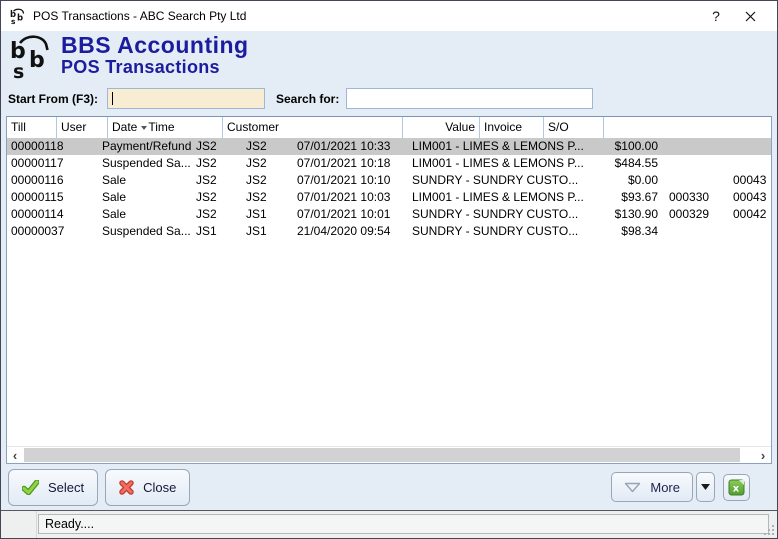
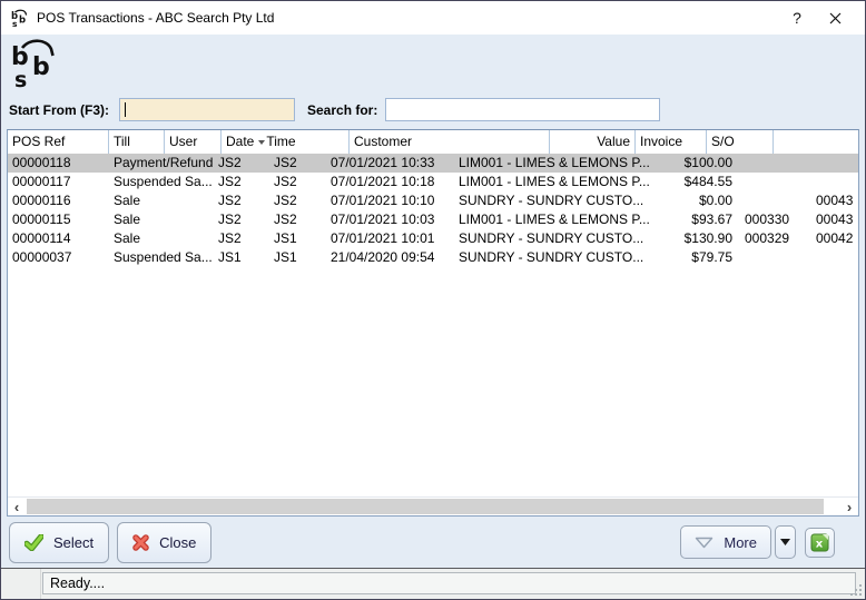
  b
  b
  s
  POS Transactions - ABC Search Pty Ltd
  ?
  b
  b
  s
- BBS Accounting
- POS Transactions
  Start From (F3):
  Search for:
+ POS Ref
  Till
  User
  Date Time
  Customer
  Value
  Invoice
  S/O
  00000118
  Payment/Refund
  JS2
  JS2
  07/01/2021 10:33
  LIM001 - LIMES & LEMONS P...
  $100.00
  00000117
  Suspended Sa...
  JS2
  JS2
  07/01/2021 10:18
  LIM001 - LIMES & LEMONS P...
  $484.55
  00000116
  Sale
  JS2
  JS2
  07/01/2021 10:10
  SUNDRY - SUNDRY CUSTO...
  $0.00
  00043
  00000115
  Sale
  JS2
  JS2
  07/01/2021 10:03
  LIM001 - LIMES & LEMONS P...
  $93.67
  000330
  00043
  00000114
  Sale
  JS2
  JS1
  07/01/2021 10:01
  SUNDRY - SUNDRY CUSTO...
  $130.90
  000329
  00042
  00000037
  Suspended Sa...
  JS1
  JS1
  21/04/2020 09:54
  SUNDRY - SUNDRY CUSTO...
- $98.34
+ $79.75
  ‹
  ›
  Select
  Close
  More
  x
  Ready....
